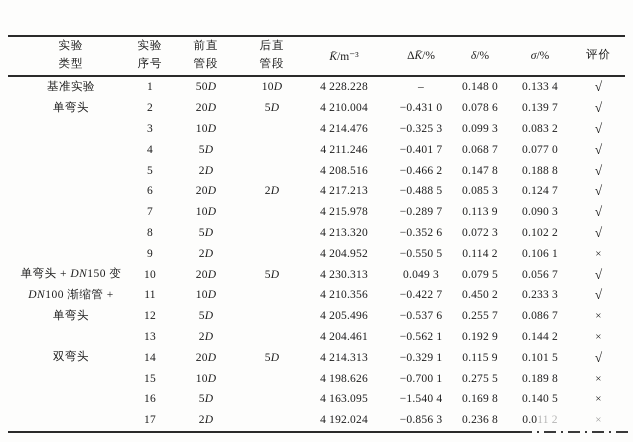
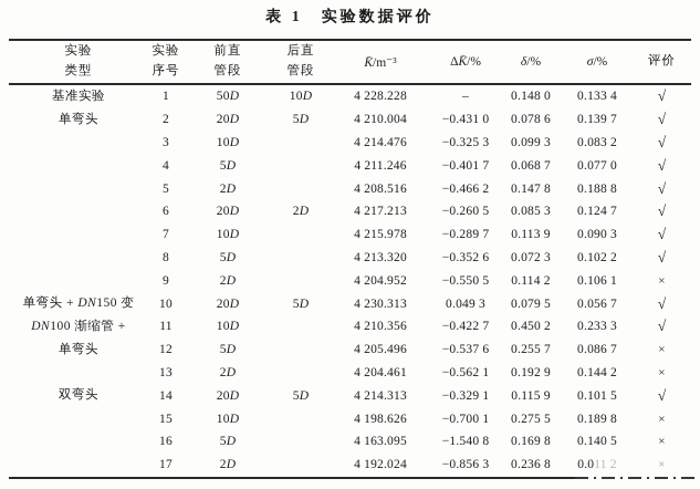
+ 表 1 实验数据评价
  实验
  类型
  实验
  序号
  前直
  管段
  后直
  管段
  K̄/m⁻³
  ΔK̄/%
  δ/%
  σ/%
  评价
  基准实验
  1
  50D
  10D
  4 228.228
  –
  0.148 0
  0.133 4
  √
  单弯头
  2
  20D
  5D
  4 210.004
  −0.431 0
  0.078 6
  0.139 7
  √
  3
  10D
  4 214.476
  −0.325 3
  0.099 3
  0.083 2
  √
  4
  5D
  4 211.246
  −0.401 7
  0.068 7
  0.077 0
  √
  5
  2D
  4 208.516
  −0.466 2
  0.147 8
  0.188 8
  √
  6
  20D
  2D
  4 217.213
- −0.488 5
+ −0.260 5
  0.085 3
  0.124 7
  √
  7
  10D
  4 215.978
  −0.289 7
  0.113 9
  0.090 3
  √
  8
  5D
  4 213.320
  −0.352 6
  0.072 3
  0.102 2
  √
  9
  2D
  4 204.952
  −0.550 5
  0.114 2
  0.106 1
  ×
  单弯头 + DN150 变
  10
  20D
  5D
  4 230.313
  0.049 3
  0.079 5
  0.056 7
  √
  DN100 渐缩管 +
  11
  10D
  4 210.356
  −0.422 7
  0.450 2
  0.233 3
  √
  单弯头
  12
  5D
  4 205.496
  −0.537 6
  0.255 7
  0.086 7
  ×
  13
  2D
  4 204.461
  −0.562 1
  0.192 9
  0.144 2
  ×
  双弯头
  14
  20D
  5D
  4 214.313
  −0.329 1
  0.115 9
  0.101 5
  √
  15
  10D
  4 198.626
  −0.700 1
  0.275 5
  0.189 8
  ×
  16
  5D
  4 163.095
- −1.540 4
+ −1.540 8
  0.169 8
  0.140 5
  ×
  17
  2D
  4 192.024
  −0.856 3
  0.236 8
  0.011 2
  ×
